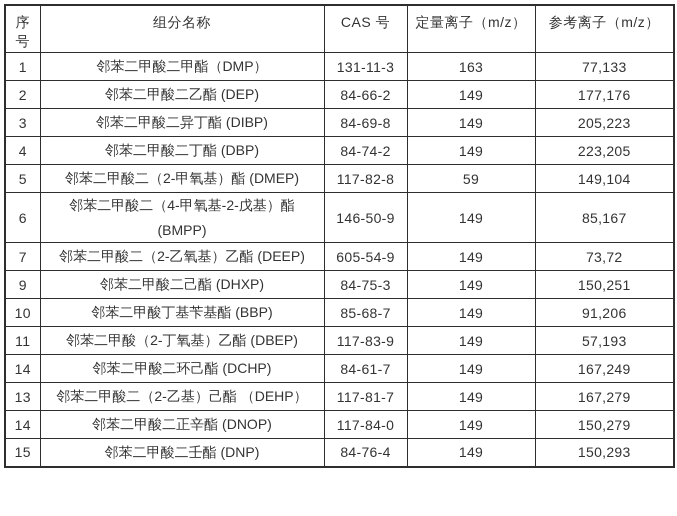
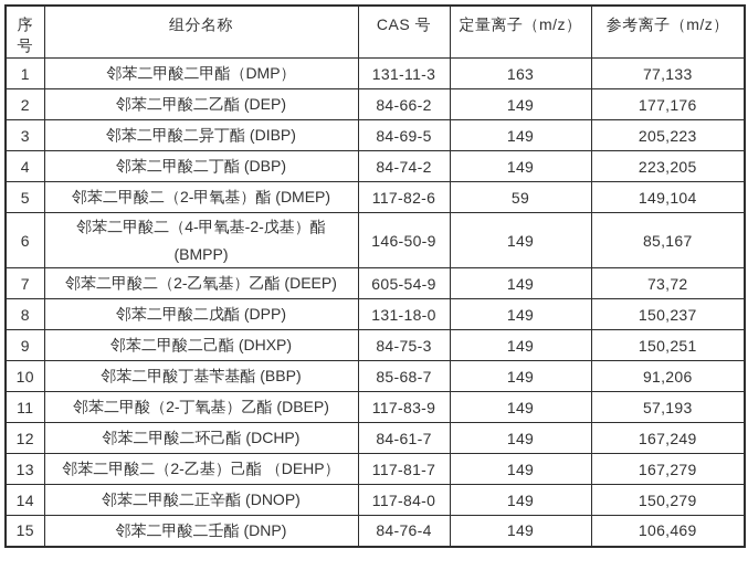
  序号	组分名称	CAS 号	定量离子（m/z）	参考离子（m/z）
  1	邻苯二甲酸二甲酯（DMP）	131-11-3	163	77,133
  2	邻苯二甲酸二乙酯 (DEP)	84-66-2	149	177,176
- 3	邻苯二甲酸二异丁酯 (DIBP)	84-69-8	149	205,223
+ 3	邻苯二甲酸二异丁酯 (DIBP)	84-69-5	149	205,223
  4	邻苯二甲酸二丁酯 (DBP)	84-74-2	149	223,205
- 5	邻苯二甲酸二（2-甲氧基）酯 (DMEP)	117-82-8	59	149,104
+ 5	邻苯二甲酸二（2-甲氧基）酯 (DMEP)	117-82-6	59	149,104
  6	邻苯二甲酸二（4-甲氧基-2-戊基）酯 (BMPP)	146-50-9	149	85,167
  7	邻苯二甲酸二（2-乙氧基）乙酯 (DEEP)	605-54-9	149	73,72
+ 8	邻苯二甲酸二戊酯 (DPP)	131-18-0	149	150,237
  9	邻苯二甲酸二己酯 (DHXP)	84-75-3	149	150,251
  10	邻苯二甲酸丁基苄基酯 (BBP)	85-68-7	149	91,206
  11	邻苯二甲酸（2-丁氧基）乙酯 (DBEP)	117-83-9	149	57,193
- 14	邻苯二甲酸二环己酯 (DCHP)	84-61-7	149	167,249
+ 12	邻苯二甲酸二环己酯 (DCHP)	84-61-7	149	167,249
  13	邻苯二甲酸二（2-乙基）己酯 （DEHP）	117-81-7	149	167,279
  14	邻苯二甲酸二正辛酯 (DNOP)	117-84-0	149	150,279
- 15	邻苯二甲酸二壬酯 (DNP)	84-76-4	149	150,293
+ 15	邻苯二甲酸二壬酯 (DNP)	84-76-4	149	106,469
